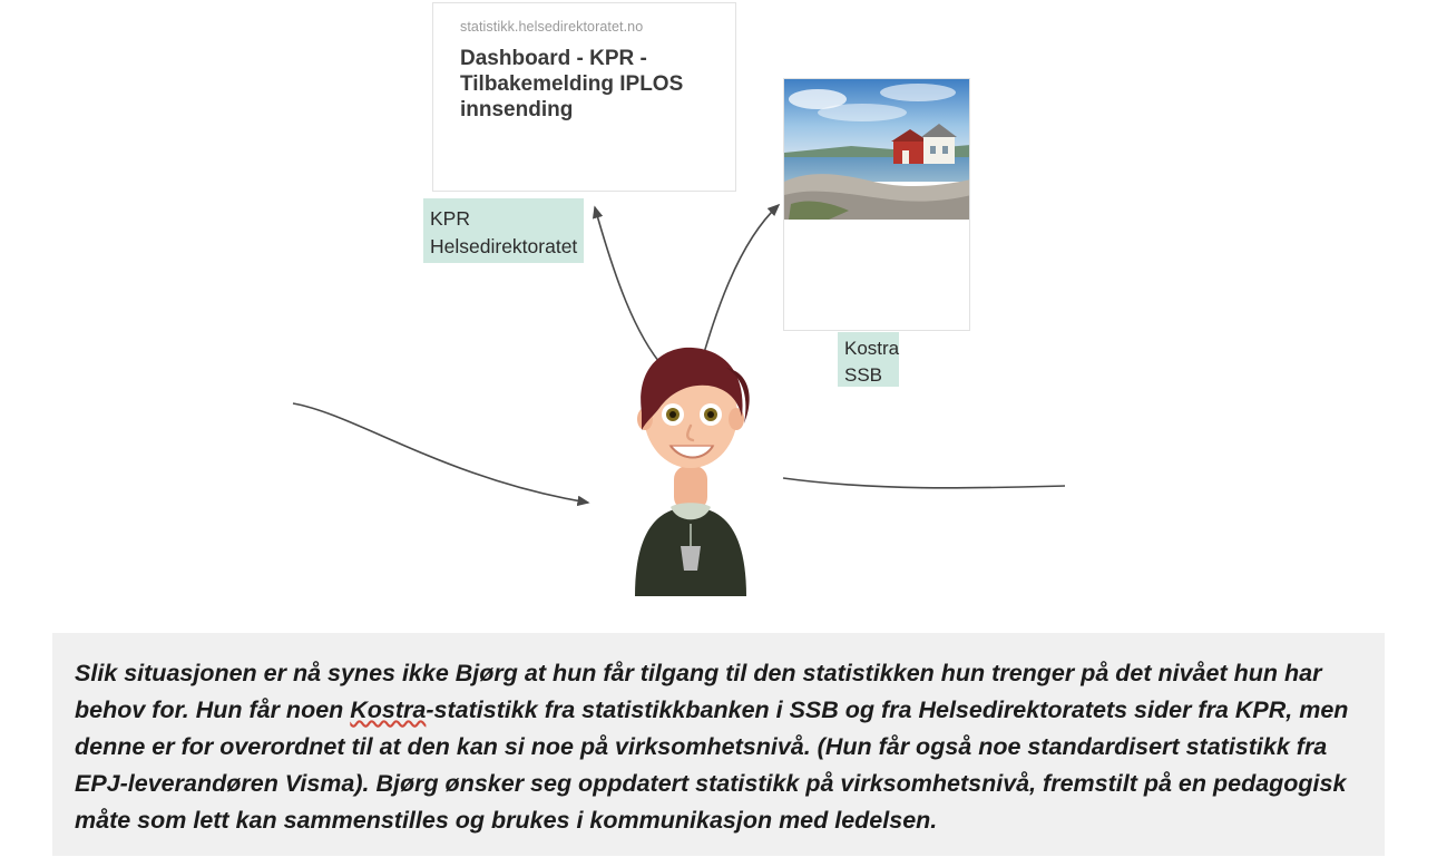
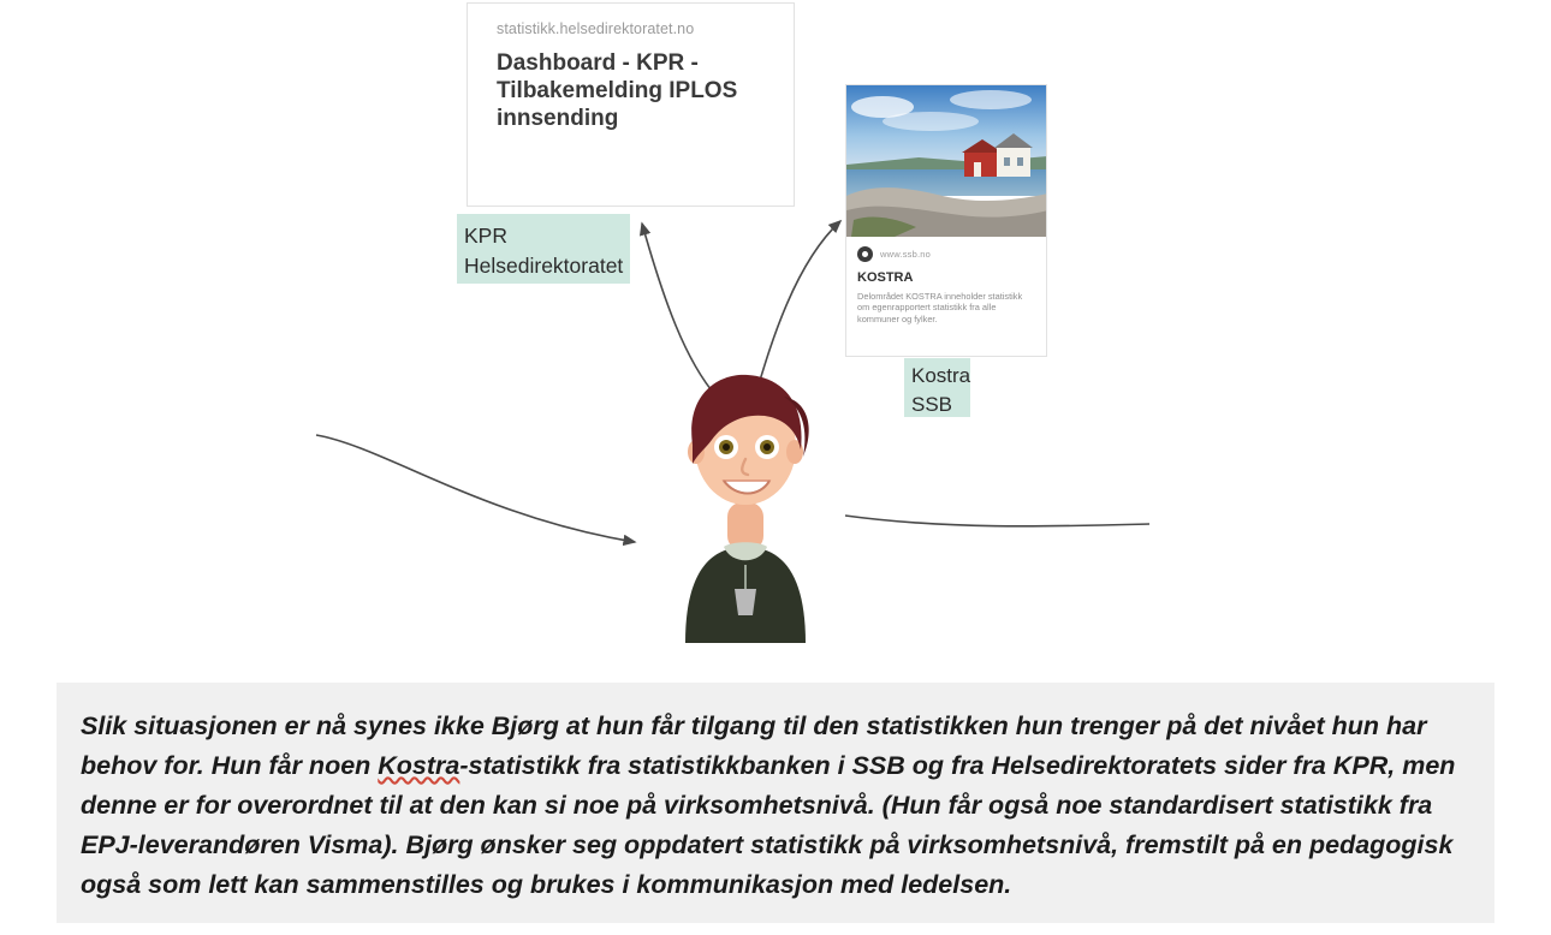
  statistikk.helsedirektoratet.no
  Dashboard - KPR - Tilbakemelding IPLOS innsending
+ www.ssb.no
+ KOSTRA
+ Delområdet KOSTRA inneholder statistikk om egenrapportert statistikk fra alle kommuner og fylker.
  KPR Helsedirektoratet
  Kostra SSB
- Slik situasjonen er nå synes ikke Bjørg at hun får tilgang til den statistikken hun trenger på det nivået hun har behov for. Hun får noen Kostra-statistikk fra statistikkbanken i SSB og fra Helsedirektoratets sider fra KPR, men denne er for overordnet til at den kan si noe på virksomhetsnivå. (Hun får også noe standardisert statistikk fra EPJ-leverandøren Visma). Bjørg ønsker seg oppdatert statistikk på virksomhetsnivå, fremstilt på en pedagogisk måte som lett kan sammenstilles og brukes i kommunikasjon med ledelsen.
+ Slik situasjonen er nå synes ikke Bjørg at hun får tilgang til den statistikken hun trenger på det nivået hun har behov for. Hun får noen Kostra-statistikk fra statistikkbanken i SSB og fra Helsedirektoratets sider fra KPR, men denne er for overordnet til at den kan si noe på virksomhetsnivå. (Hun får også noe standardisert statistikk fra EPJ-leverandøren Visma). Bjørg ønsker seg oppdatert statistikk på virksomhetsnivå, fremstilt på en pedagogisk også som lett kan sammenstilles og brukes i kommunikasjon med ledelsen.
